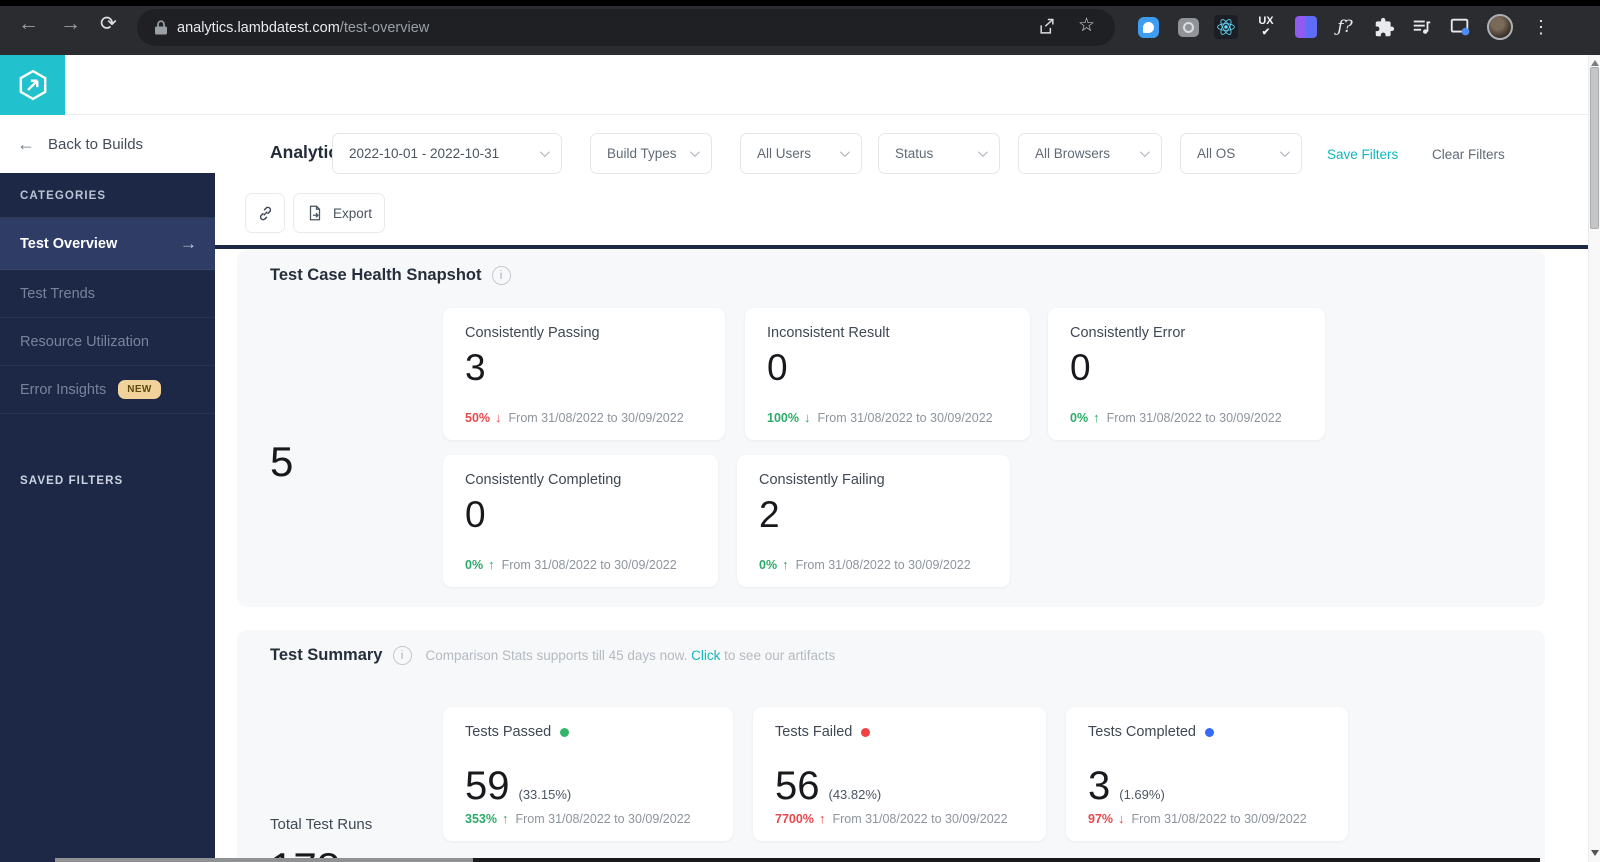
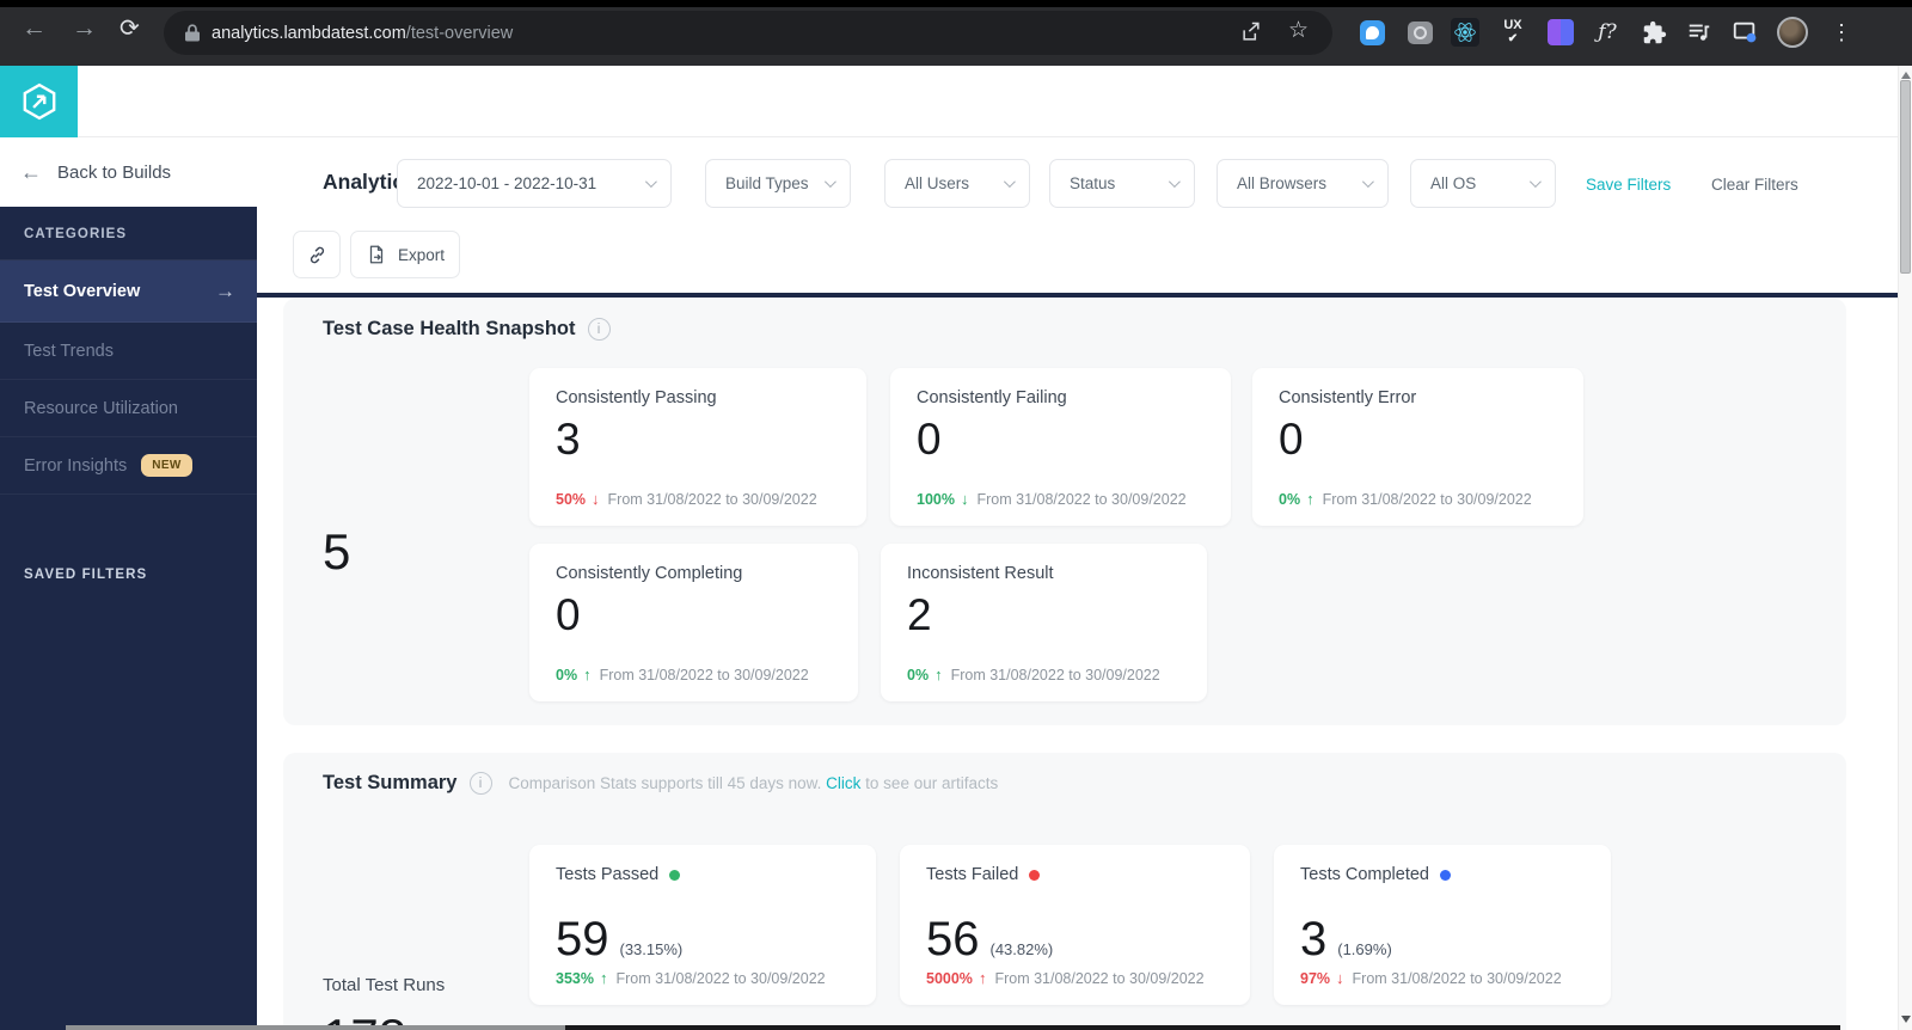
  ←
  →
  ⟳
  analytics.lambdatest.com
  /test-overview
  ☆
  UX
  ✔
  ƒ?
  ⋮
  ←
  Back to Builds
  CATEGORIES
  Test Overview
  →
  Test Trends
  Resource Utilization
  Error Insights
  NEW
  SAVED FILTERS
  Analyti
  2022-10-01 - 2022-10-31
  Build Types
  All Users
  Status
  All Browsers
  All OS
  Save Filters
  Clear Filters
  Export
  Test Case Health Snapshot
  i
  5
  Consistently Passing
  3
  50%
  ↓
  From 31/08/2022 to 30/09/2022
- Inconsistent Result
+ Consistently Failing
  0
  100%
  ↓
  From 31/08/2022 to 30/09/2022
  Consistently Error
  0
  0%
  ↑
  From 31/08/2022 to 30/09/2022
  Consistently Completing
  0
  0%
  ↑
  From 31/08/2022 to 30/09/2022
- Consistently Failing
+ Inconsistent Result
  2
  0%
  ↑
  From 31/08/2022 to 30/09/2022
  Test Summary
  i
  Comparison Stats supports till 45 days now. Click to see our artifacts
  Total Test Runs
  Tests Passed
  59
  (33.15%)
  353%
  ↑
  From 31/08/2022 to 30/09/2022
  Tests Failed
  56
  (43.82%)
- 7700%
+ 5000%
  ↑
  From 31/08/2022 to 30/09/2022
  Tests Completed
  3
  (1.69%)
  97%
  ↓
  From 31/08/2022 to 30/09/2022
